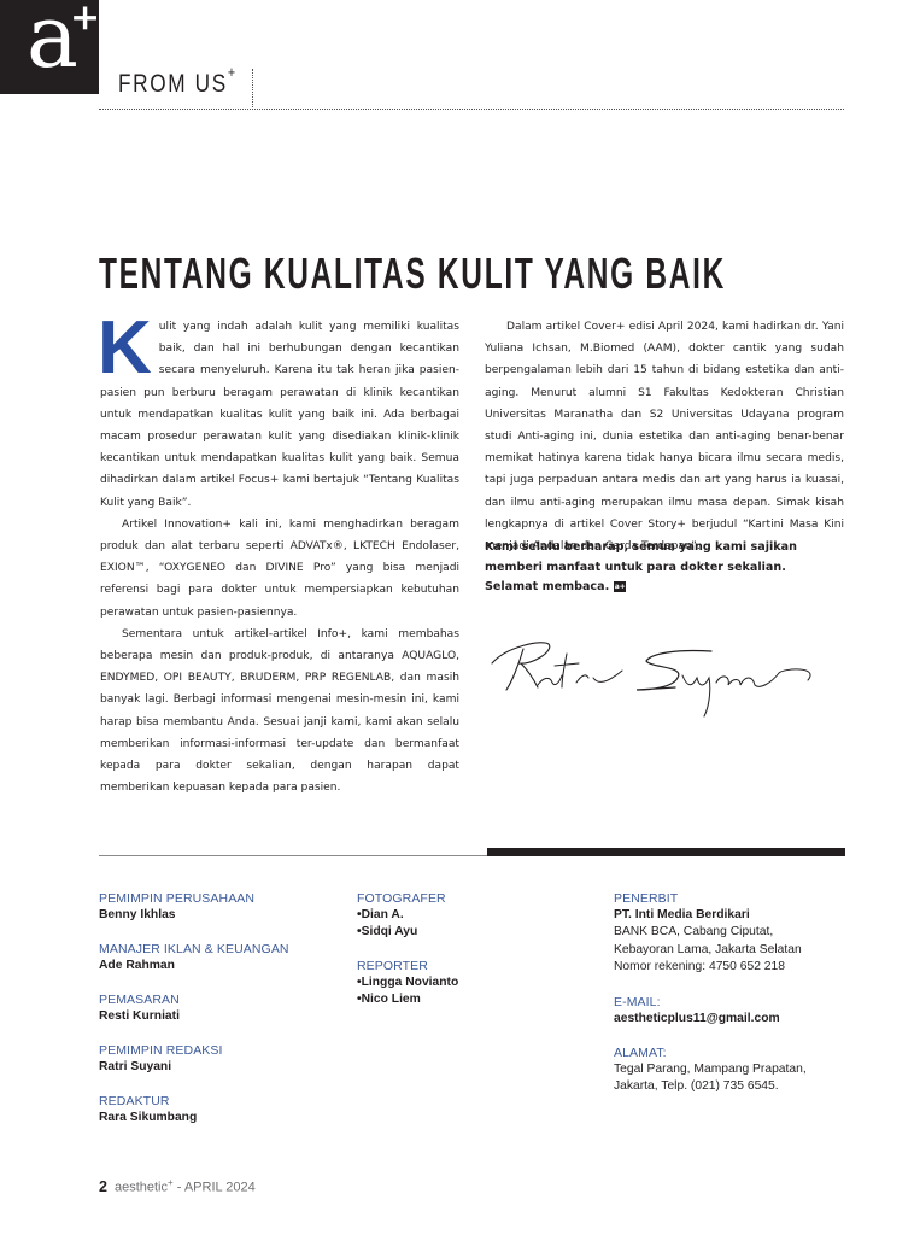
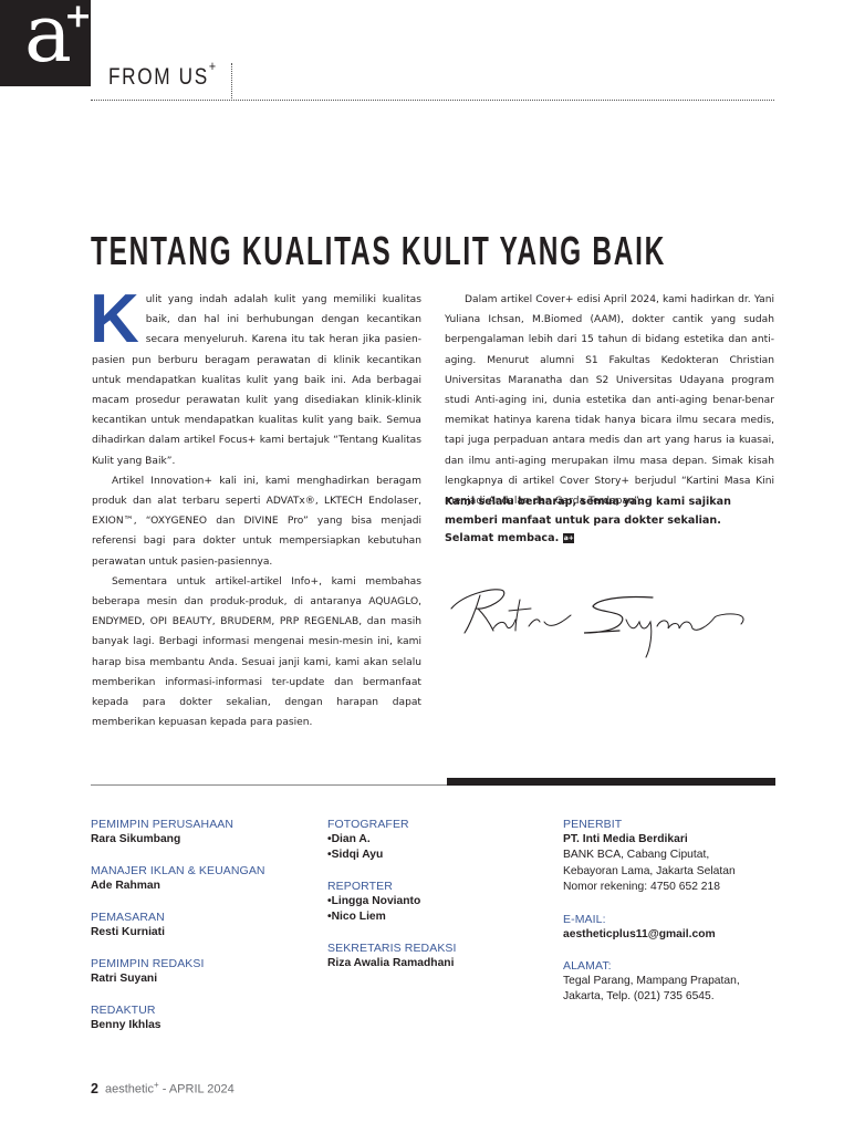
  a
  +
  FROM US+
  TENTANG KUALITAS KULIT YANG BAIK
  K
  ulit yang indah adalah kulit yang memiliki kualitas baik, dan hal ini berhubungan dengan kecantikan secara menyeluruh. Karena itu tak heran jika pasien-pasien pun berburu beragam perawatan di klinik kecantikan untuk mendapatkan kualitas kulit yang baik ini. Ada berbagai macam prosedur perawatan kulit yang disediakan klinik-klinik kecantikan untuk mendapatkan kualitas kulit yang baik. Semua dihadirkan dalam artikel Focus+ kami bertajuk “Tentang Kualitas Kulit yang Baik”.
  Artikel Innovation+ kali ini, kami menghadirkan beragam produk dan alat terbaru seperti ADVATx®, LKTECH Endolaser, EXION™, “OXYGENEO dan DIVINE Pro” yang bisa menjadi referensi bagi para dokter untuk mempersiapkan kebutuhan perawatan untuk pasien-pasiennya.
  Sementara untuk artikel-artikel Info+, kami membahas beberapa mesin dan produk-produk, di antaranya AQUAGLO, ENDYMED, OPI BEAUTY, BRUDERM, PRP REGENLAB, dan masih banyak lagi. Berbagi informasi mengenai mesin-mesin ini, kami harap bisa membantu Anda. Sesuai janji kami, kami akan selalu memberikan informasi-informasi ter-update dan bermanfaat kepada para dokter sekalian, dengan harapan dapat memberikan kepuasan kepada para pasien.
  Dalam artikel Cover+ edisi April 2024, kami hadirkan dr. Yani Yuliana Ichsan, M.Biomed (AAM), dokter cantik yang sudah berpengalaman lebih dari 15 tahun di bidang estetika dan anti-aging. Menurut alumni S1 Fakultas Kedokteran Christian Universitas Maranatha dan S2 Universitas Udayana program studi Anti-aging ini, dunia estetika dan anti-aging benar-benar memikat hatinya karena tidak hanya bicara ilmu secara medis, tapi juga perpaduan antara medis dan art yang harus ia kuasai, dan ilmu anti-aging merupakan ilmu masa depan. Simak kisah lengkapnya di artikel Cover Story+ berjudul “Kartini Masa Kini menjadi Andalan dan Garda Terdepan”.
  Kami selalu berharap, semua yang kami sajikan
  memberi manfaat untuk para dokter sekalian.
  Selamat membaca.
  PEMIMPIN PERUSAHAAN
- Benny Ikhlas
+ Rara Sikumbang
  MANAJER IKLAN & KEUANGAN
  Ade Rahman
  PEMASARAN
  Resti Kurniati
  PEMIMPIN REDAKSI
  Ratri Suyani
  REDAKTUR
- Rara Sikumbang
+ Benny Ikhlas
  FOTOGRAFER
  Dian A.
  Sidqi Ayu
  REPORTER
  Lingga Novianto
  Nico Liem
+ SEKRETARIS REDAKSI
+ Riza Awalia Ramadhani
  PENERBIT
  PT. Inti Media Berdikari
  BANK BCA, Cabang Ciputat,
  Kebayoran Lama, Jakarta Selatan
  Nomor rekening: 4750 652 218
  E-MAIL:
  aestheticplus11@gmail.com
  ALAMAT:
  Tegal Parang, Mampang Prapatan,
  Jakarta, Telp. (021) 735 6545.
  2 aesthetic+ - APRIL 2024
